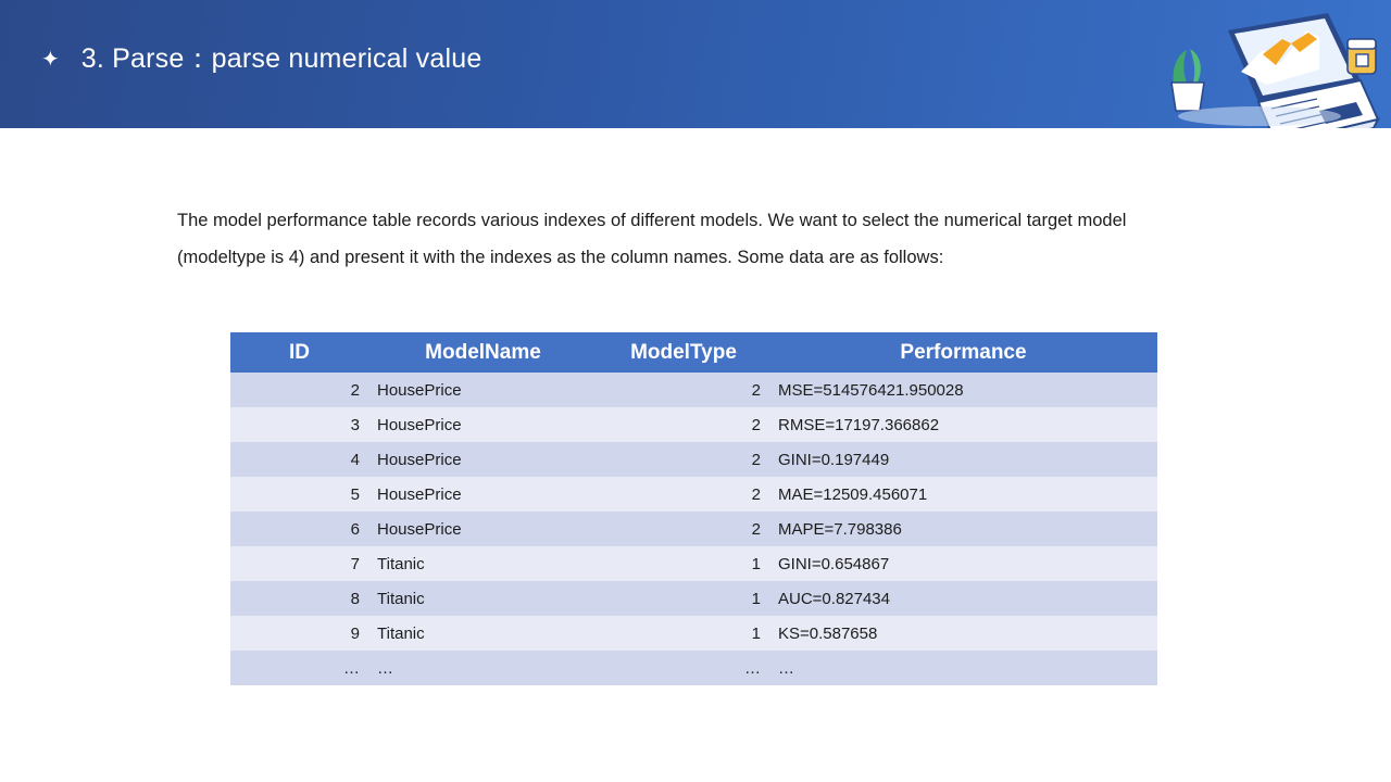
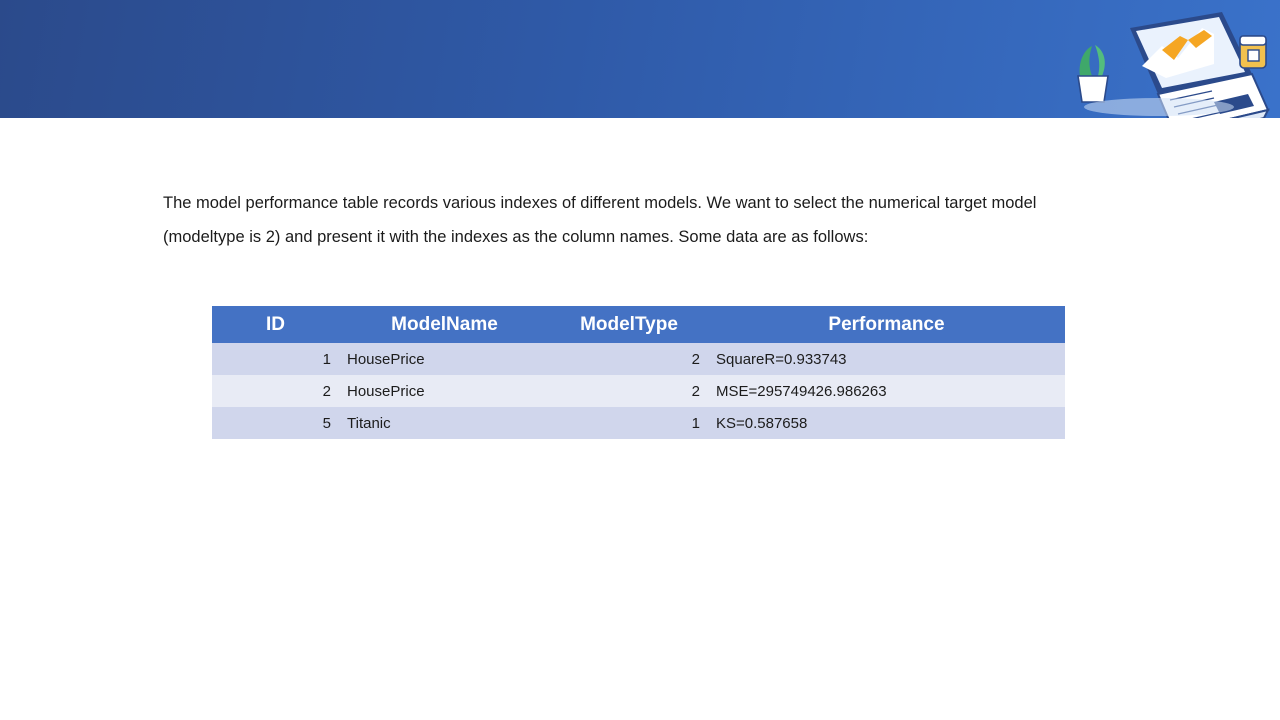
- ✦
- 3. Parse：parse numerical value
- The model performance table records various indexes of different models. We want to select the numerical target model (modeltype is 4) and present it with the indexes as the column names. Some data are as follows:
+ The model performance table records various indexes of different models. We want to select the numerical target model (modeltype is 2) and present it with the indexes as the column names. Some data are as follows:
  ID	ModelName	ModelType	Performance
+ 1	HousePrice	2	SquareR=0.933743
- 2	HousePrice	2	MSE=514576421.950028
+ 2	HousePrice	2	MSE=295749426.986263
- 3	HousePrice	2	RMSE=17197.366862
- 4	HousePrice	2	GINI=0.197449
- 5	HousePrice	2	MAE=12509.456071
- 6	HousePrice	2	MAPE=7.798386
- 7	Titanic	1	GINI=0.654867
- 8	Titanic	1	AUC=0.827434
- 9	Titanic	1	KS=0.587658
+ 5	Titanic	1	KS=0.587658
- …	…	…	…
